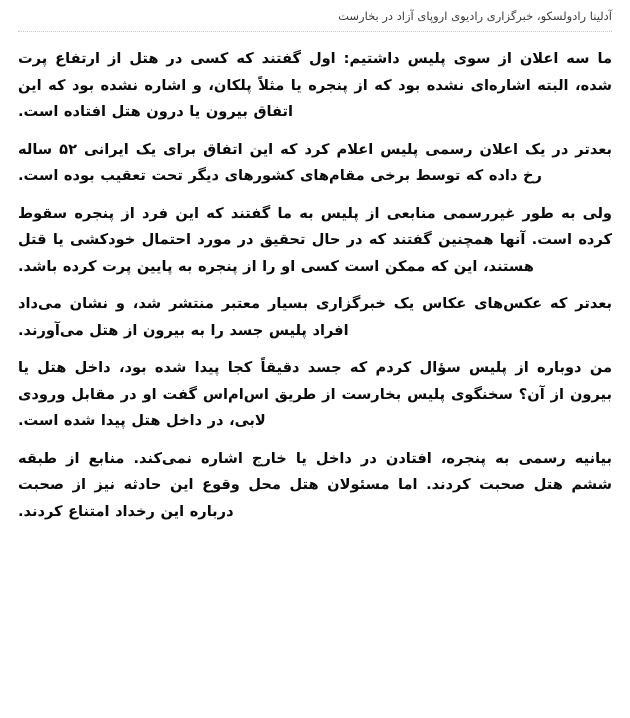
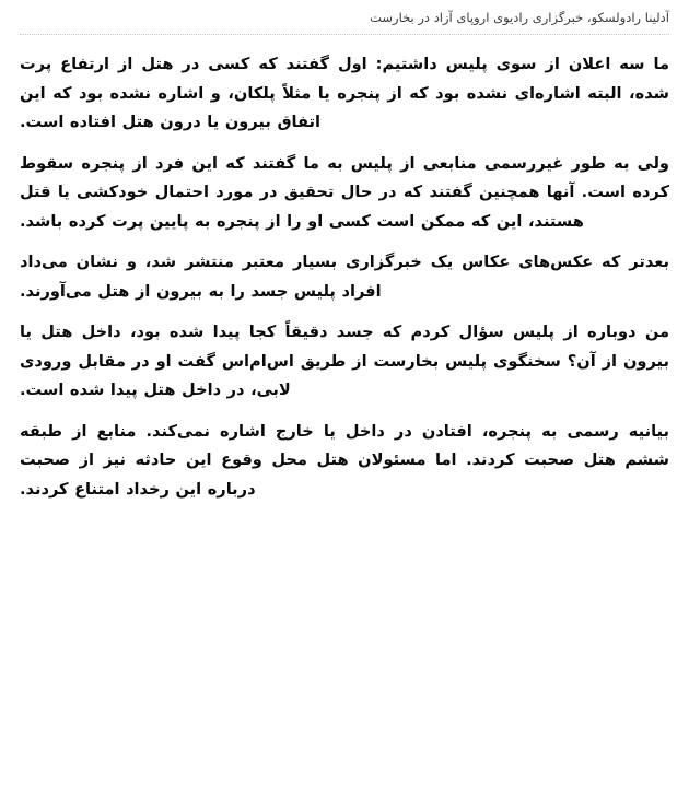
  آدلینا رادولسکو، خبرگزاری رادیوی اروپای آزاد در بخارست
  ما سه اعلان از سوی پلیس داشتیم: اول گفتند که کسی در هتل از ارتفاع پرت شده، البته اشاره‌ای نشده بود که از پنجره یا مثلاً پلکان، و اشاره نشده بود که این اتفاق بیرون یا درون هتل افتاده است.
- بعدتر در یک اعلان رسمی پلیس اعلام کرد که این اتفاق برای یک ایرانی ۵۲ ساله رخ داده که توسط برخی مقام‌های کشورهای دیگر تحت تعقیب بوده است.
  ولی به طور غیررسمی منابعی از پلیس به ما گفتند که این فرد از پنجره سقوط کرده است. آنها همچنین گفتند که در حال تحقیق در مورد احتمال خودکشی یا قتل هستند، این که ممکن است کسی او را از پنجره به پایین پرت کرده باشد.
  بعدتر که عکس‌های عکاس یک خبرگزاری بسیار معتبر منتشر شد، و نشان می‌داد افراد پلیس جسد را به بیرون از هتل می‌آورند.
  من دوباره از پلیس سؤال کردم که جسد دقیقاً کجا پیدا شده بود، داخل هتل یا بیرون از آن؟ سخنگوی پلیس بخارست از طریق اس‌ام‌اس گفت او در مقابل ورودی لابی، در داخل هتل پیدا شده است.
  بیانیه رسمی به پنجره، افتادن در داخل یا خارج اشاره نمی‌کند. منابع از طبقه ششم هتل صحبت کردند. اما مسئولان هتل محل وقوع این حادثه نیز از صحبت درباره این رخداد امتناع کردند.
